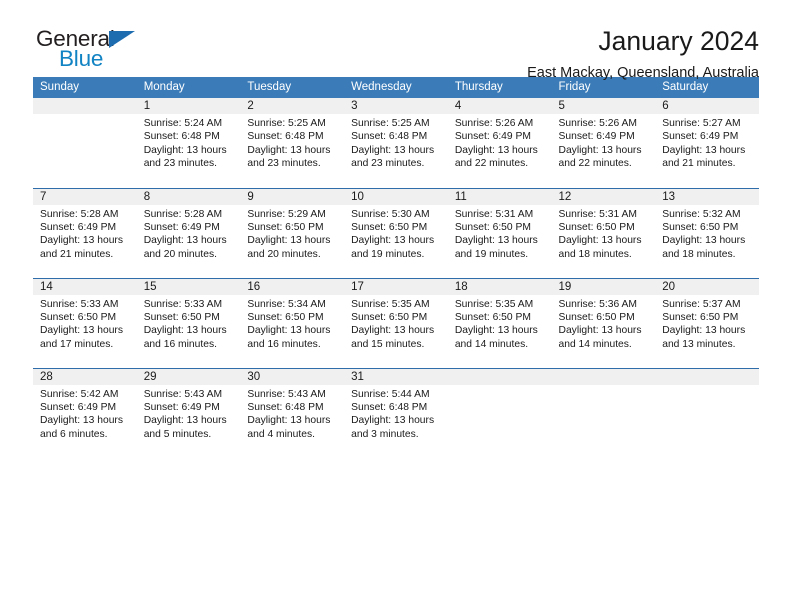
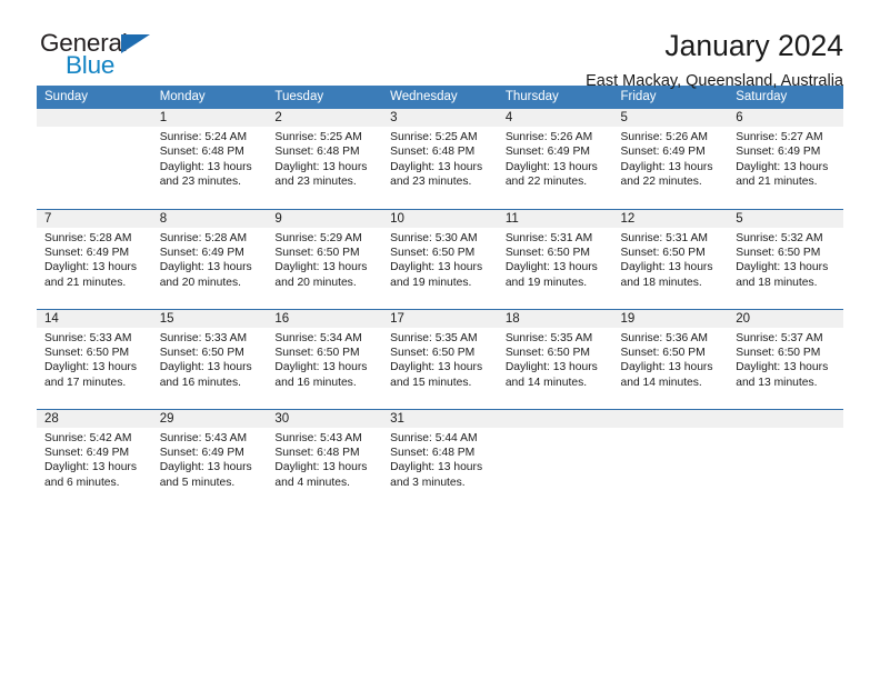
  General
  Blue
  January 2024
  East Mackay, Queensland, Australia
  Sunday	Monday	Tuesday	Wednesday	Thursday	Friday	Saturday
  	1Sunrise: 5:24 AMSunset: 6:48 PMDaylight: 13 hoursand 23 minutes.	2Sunrise: 5:25 AMSunset: 6:48 PMDaylight: 13 hoursand 23 minutes.	3Sunrise: 5:25 AMSunset: 6:48 PMDaylight: 13 hoursand 23 minutes.	4Sunrise: 5:26 AMSunset: 6:49 PMDaylight: 13 hoursand 22 minutes.	5Sunrise: 5:26 AMSunset: 6:49 PMDaylight: 13 hoursand 22 minutes.	6Sunrise: 5:27 AMSunset: 6:49 PMDaylight: 13 hoursand 21 minutes.
- 7Sunrise: 5:28 AMSunset: 6:49 PMDaylight: 13 hoursand 21 minutes.	8Sunrise: 5:28 AMSunset: 6:49 PMDaylight: 13 hoursand 20 minutes.	9Sunrise: 5:29 AMSunset: 6:50 PMDaylight: 13 hoursand 20 minutes.	10Sunrise: 5:30 AMSunset: 6:50 PMDaylight: 13 hoursand 19 minutes.	11Sunrise: 5:31 AMSunset: 6:50 PMDaylight: 13 hoursand 19 minutes.	12Sunrise: 5:31 AMSunset: 6:50 PMDaylight: 13 hoursand 18 minutes.	13Sunrise: 5:32 AMSunset: 6:50 PMDaylight: 13 hoursand 18 minutes.
+ 7Sunrise: 5:28 AMSunset: 6:49 PMDaylight: 13 hoursand 21 minutes.	8Sunrise: 5:28 AMSunset: 6:49 PMDaylight: 13 hoursand 20 minutes.	9Sunrise: 5:29 AMSunset: 6:50 PMDaylight: 13 hoursand 20 minutes.	10Sunrise: 5:30 AMSunset: 6:50 PMDaylight: 13 hoursand 19 minutes.	11Sunrise: 5:31 AMSunset: 6:50 PMDaylight: 13 hoursand 19 minutes.	12Sunrise: 5:31 AMSunset: 6:50 PMDaylight: 13 hoursand 18 minutes.	5Sunrise: 5:32 AMSunset: 6:50 PMDaylight: 13 hoursand 18 minutes.
  14Sunrise: 5:33 AMSunset: 6:50 PMDaylight: 13 hoursand 17 minutes.	15Sunrise: 5:33 AMSunset: 6:50 PMDaylight: 13 hoursand 16 minutes.	16Sunrise: 5:34 AMSunset: 6:50 PMDaylight: 13 hoursand 16 minutes.	17Sunrise: 5:35 AMSunset: 6:50 PMDaylight: 13 hoursand 15 minutes.	18Sunrise: 5:35 AMSunset: 6:50 PMDaylight: 13 hoursand 14 minutes.	19Sunrise: 5:36 AMSunset: 6:50 PMDaylight: 13 hoursand 14 minutes.	20Sunrise: 5:37 AMSunset: 6:50 PMDaylight: 13 hoursand 13 minutes.
  28Sunrise: 5:42 AMSunset: 6:49 PMDaylight: 13 hoursand 6 minutes.	29Sunrise: 5:43 AMSunset: 6:49 PMDaylight: 13 hoursand 5 minutes.	30Sunrise: 5:43 AMSunset: 6:48 PMDaylight: 13 hoursand 4 minutes.	31Sunrise: 5:44 AMSunset: 6:48 PMDaylight: 13 hoursand 3 minutes.
